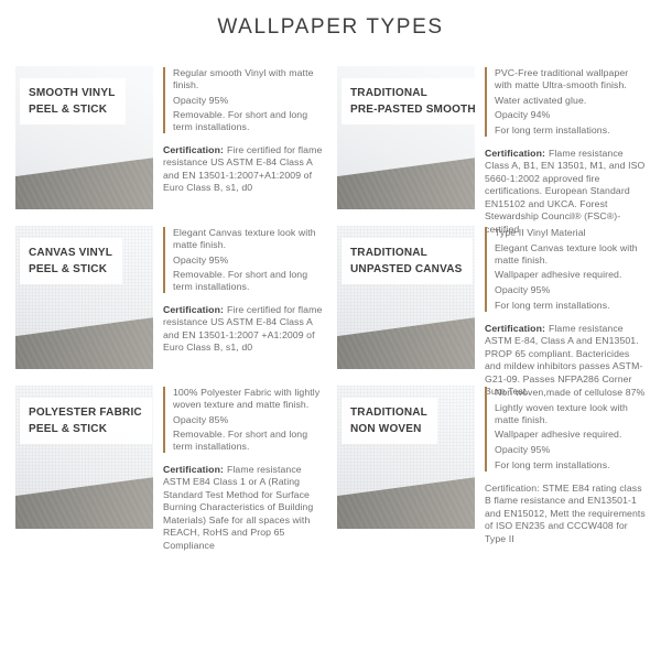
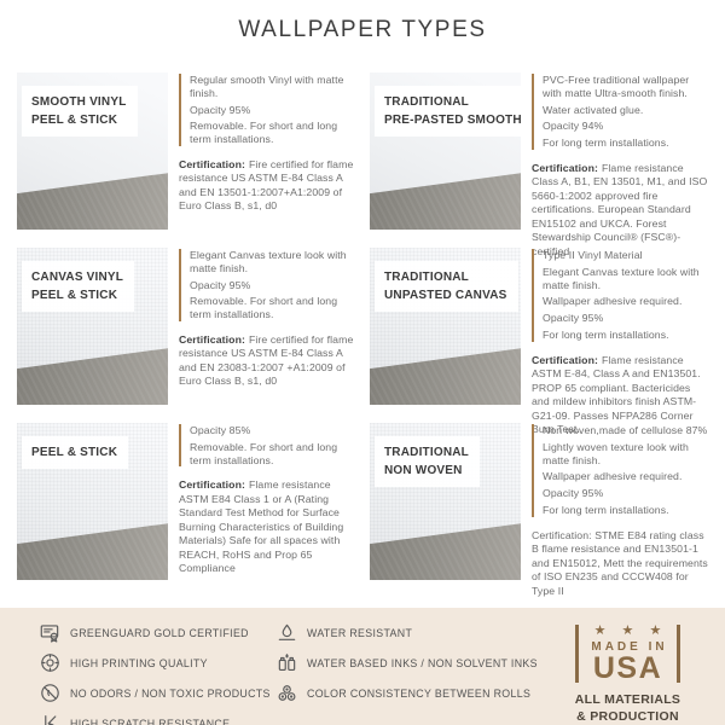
  WALLPAPER TYPES
  SMOOTH VINYL
  PEEL & STICK
  Regular smooth Vinyl with matte finish.
  Opacity 95%
  Removable. For short and long term installations.
  Certification: Fire certified for flame resistance US ASTM E-84 Class A and EN 13501-1:2007+A1:2009 of Euro Class B, s1, d0
  TRADITIONAL
  PRE-PASTED SMOOTH
  PVC-Free traditional wallpaper with matte Ultra-smooth finish.
  Water activated glue.
  Opacity 94%
  For long term installations.
  Certification: Flame resistance Class A, B1, EN 13501, M1, and ISO 5660-1:2002 approved fire certifications. European Standard EN15102 and UKCA. Forest Stewardship Council® (FSC®)-certified
  CANVAS VINYL
  PEEL & STICK
  Elegant Canvas texture look with matte finish.
  Opacity 95%
  Removable. For short and long term installations.
- Certification: Fire certified for flame resistance US ASTM E-84 Class A and EN 13501-1:2007 +A1:2009 of Euro Class B, s1, d0
+ Certification: Fire certified for flame resistance US ASTM E-84 Class A and EN 23083-1:2007 +A1:2009 of Euro Class B, s1, d0
  TRADITIONAL
  UNPASTED CANVAS
  Type II Vinyl Material
  Elegant Canvas texture look with matte finish.
  Wallpaper adhesive required.
  Opacity 95%
  For long term installations.
- Certification: Flame resistance ASTM E-84, Class A and EN13501. PROP 65 compliant. Bactericides and mildew inhibitors passes ASTM-G21-09. Passes NFPA286 Corner Burn Test.
+ Certification: Flame resistance ASTM E-84, Class A and EN13501. PROP 65 compliant. Bactericides and mildew inhibitors finish ASTM-G21-09. Passes NFPA286 Corner Burn Test.
- POLYESTER FABRIC
  PEEL & STICK
- 100% Polyester Fabric with lightly woven texture and matte finish.
  Opacity 85%
  Removable. For short and long term installations.
  Certification: Flame resistance ASTM E84 Class 1 or A (Rating Standard Test Method for Surface Burning Characteristics of Building Materials) Safe for all spaces with REACH, RoHS and Prop 65 Compliance
  TRADITIONAL
  NON WOVEN
  Non woven,made of cellulose 87%
  Lightly woven texture look with matte finish.
  Wallpaper adhesive required.
  Opacity 95%
  For long term installations.
  Certification: STME E84 rating class B flame resistance and EN13501-1 and EN15012, Mett the requirements of ISO EN235 and CCCW408 for Type II
+ GREENGUARD GOLD CERTIFIED
+ HIGH PRINTING QUALITY
+ NO ODORS / NON TOXIC PRODUCTS
+ HIGH SCRATCH RESISTANCE
+ WATER RESISTANT
+ WATER BASED INKS / NON SOLVENT INKS
+ COLOR CONSISTENCY BETWEEN ROLLS
+ ★ ★ ★
+ MADE IN
+ USA
+ ALL MATERIALS
+ & PRODUCTION
